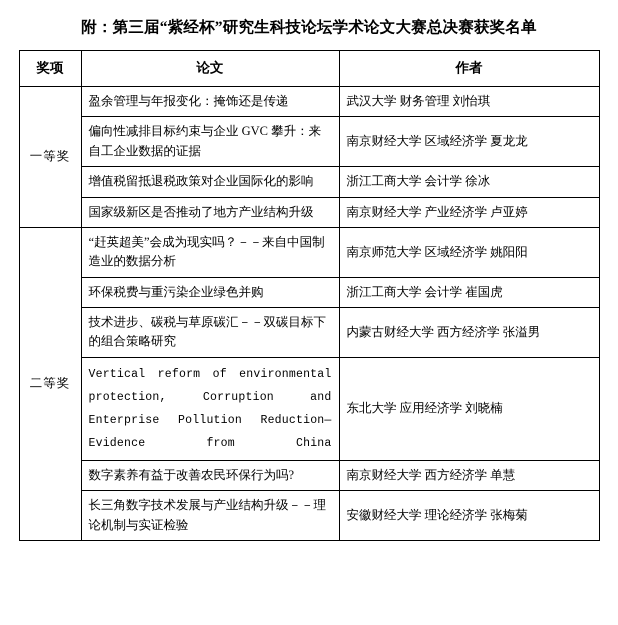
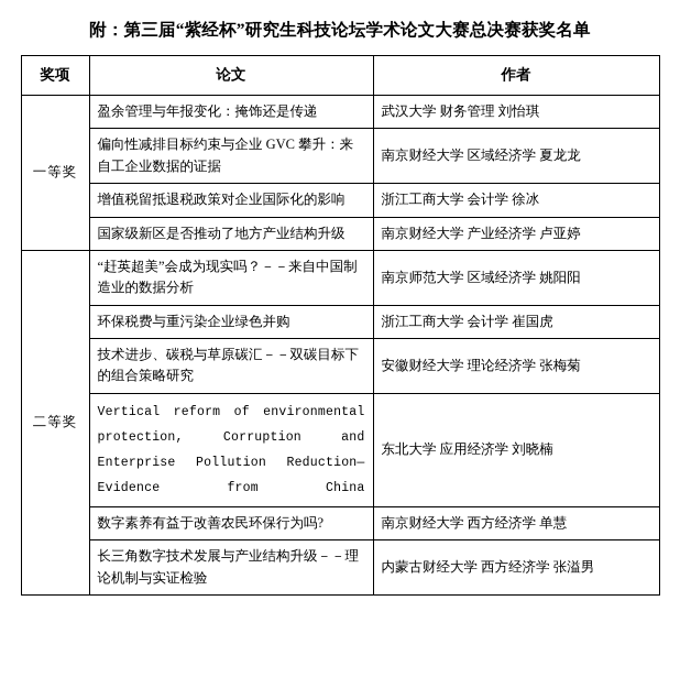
  附：第三届“紫经杯”研究生科技论坛学术论文大赛总决赛获奖名单
  奖项	论文	作者
  一等奖	盈余管理与年报变化：掩饰还是传递	武汉大学 财务管理 刘怡琪
  偏向性减排目标约束与企业 GVC 攀升：来自工企业数据的证据	南京财经大学 区域经济学 夏龙龙
  增值税留抵退税政策对企业国际化的影响	浙江工商大学 会计学 徐冰
  国家级新区是否推动了地方产业结构升级	南京财经大学 产业经济学 卢亚婷
  二等奖	“赶英超美”会成为现实吗？－－来自中国制造业的数据分析	南京师范大学 区域经济学 姚阳阳
  环保税费与重污染企业绿色并购	浙江工商大学 会计学 崔国虎
- 技术进步、碳税与草原碳汇－－双碳目标下的组合策略研究	内蒙古财经大学 西方经济学 张溢男
+ 技术进步、碳税与草原碳汇－－双碳目标下的组合策略研究	安徽财经大学 理论经济学 张梅菊
  Vertical reform of environmental protection, Corruption and Enterprise Pollution Reduction—Evidence from China	东北大学 应用经济学 刘晓楠
  数字素养有益于改善农民环保行为吗?	南京财经大学 西方经济学 单慧
- 长三角数字技术发展与产业结构升级－－理论机制与实证检验	安徽财经大学 理论经济学 张梅菊
+ 长三角数字技术发展与产业结构升级－－理论机制与实证检验	内蒙古财经大学 西方经济学 张溢男
